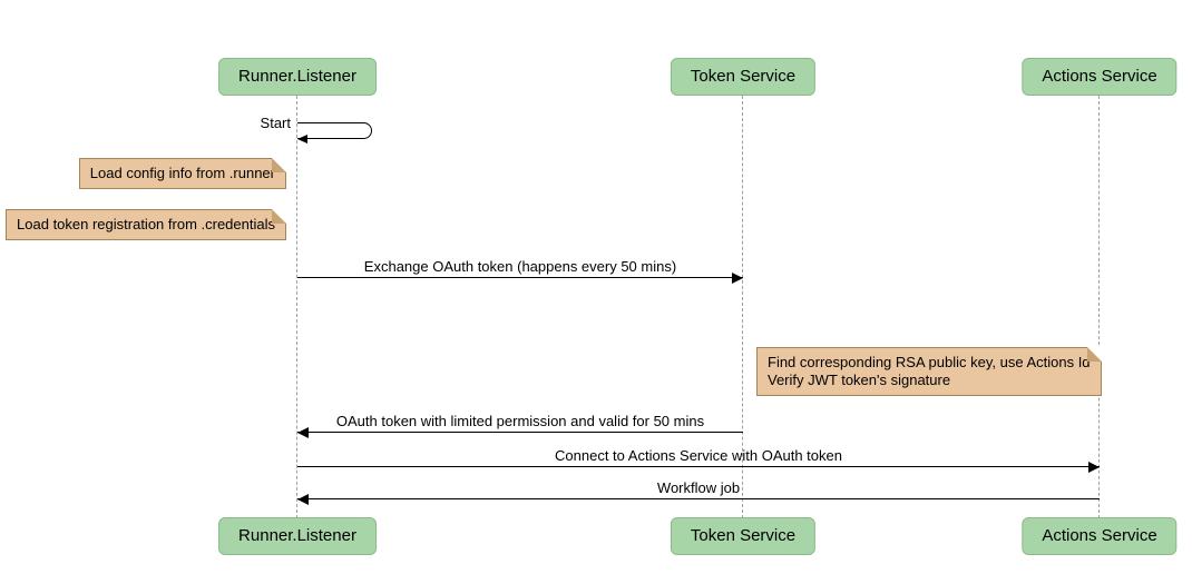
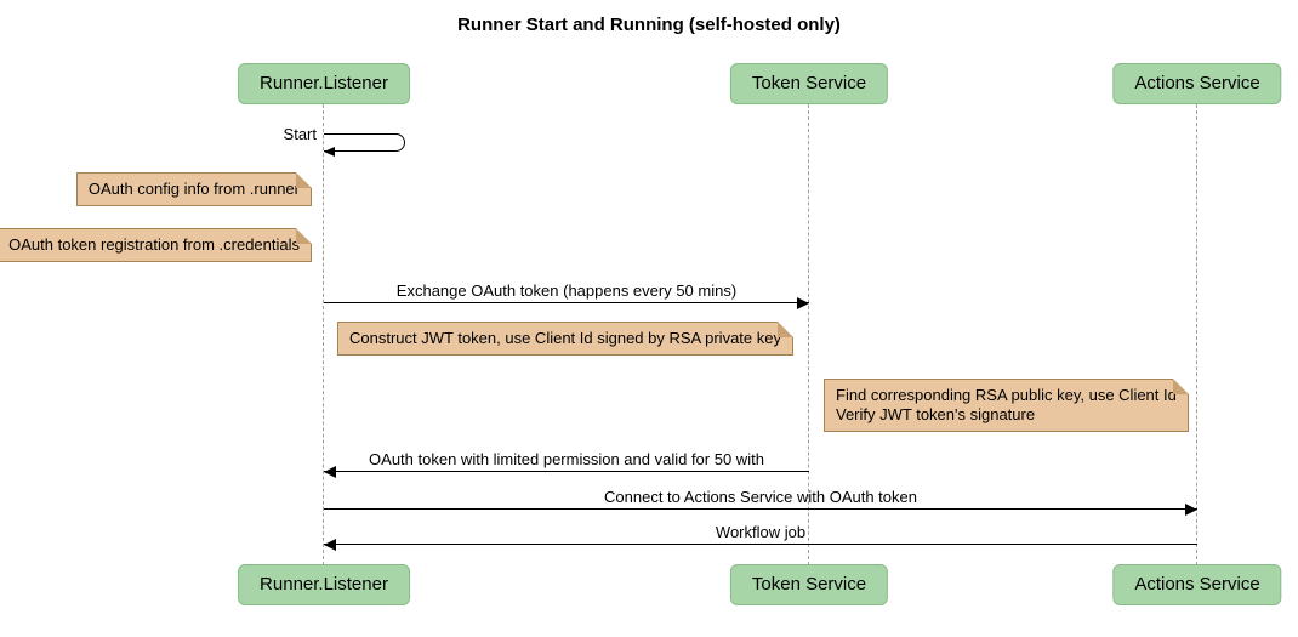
+ Runner Start and Running (self-hosted only)
  Runner.Listener
  Token Service
  Actions Service
  Start
- Load config info from .runner
+ OAuth config info from .runner
- Load token registration from .credentials
+ OAuth token registration from .credentials
  Exchange OAuth token (happens every 50 mins)
+ Construct JWT token, use Client Id signed by RSA private key
- Find corresponding RSA public key, use Actions Id
+ Find corresponding RSA public key, use Client Id
  Verify JWT token's signature
- OAuth token with limited permission and valid for 50 mins
+ OAuth token with limited permission and valid for 50 with
  Connect to Actions Service with OAuth token
  Workflow job
  Runner.Listener
  Token Service
  Actions Service
